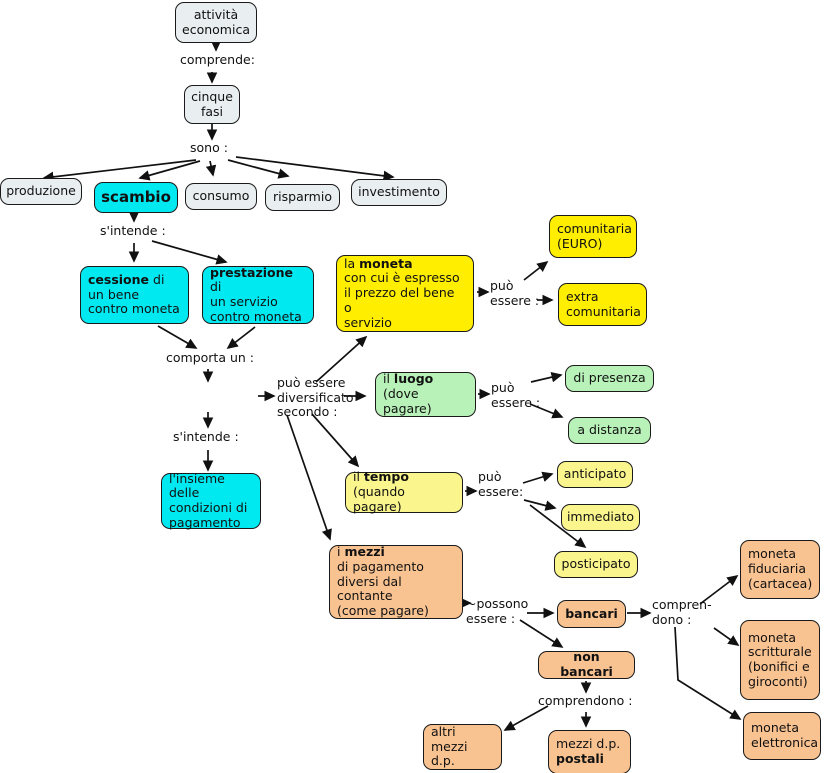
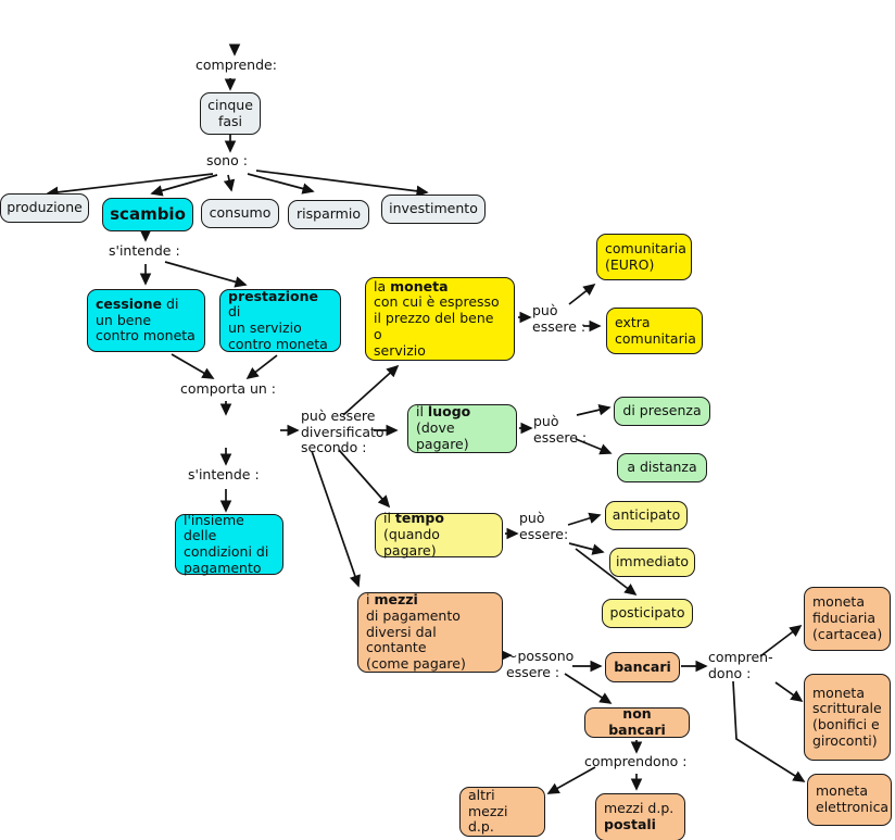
- attività
- economica
  cinque
  fasi
  produzione
  scambio
  consumo
  risparmio
  investimento
  cessione di
  un bene
  contro moneta
  prestazione di
  un servizio
  contro moneta
  l'insieme delle
  condizioni di
  pagamento
  la moneta
  con cui è espresso
  il prezzo del bene o
  servizio
  comunitaria
  (EURO)
  extra
  comunitaria
  il luogo
  (dove pagare)
  di presenza
  a distanza
  il tempo
  (quando pagare)
  anticipato
  immediato
  posticipato
  i mezzi
  di pagamento
  diversi dal contante
  (come pagare)
  bancari
  non bancari
  altri
  mezzi d.p.
  mezzi d.p.
  postali
  moneta
  fiduciaria
  (cartacea)
  moneta
  scritturale
  (bonifici e
  giroconti)
  moneta
  elettronica
  comprende:
  sono :
  s'intende :
  comporta un :
  può essere
  diversificato
  secondo :
  s'intende :
  può
  essere :
  può
  essere :
  può
  essere:
  ~possono
  essere :
  compren-
  dono :
  comprendono :
